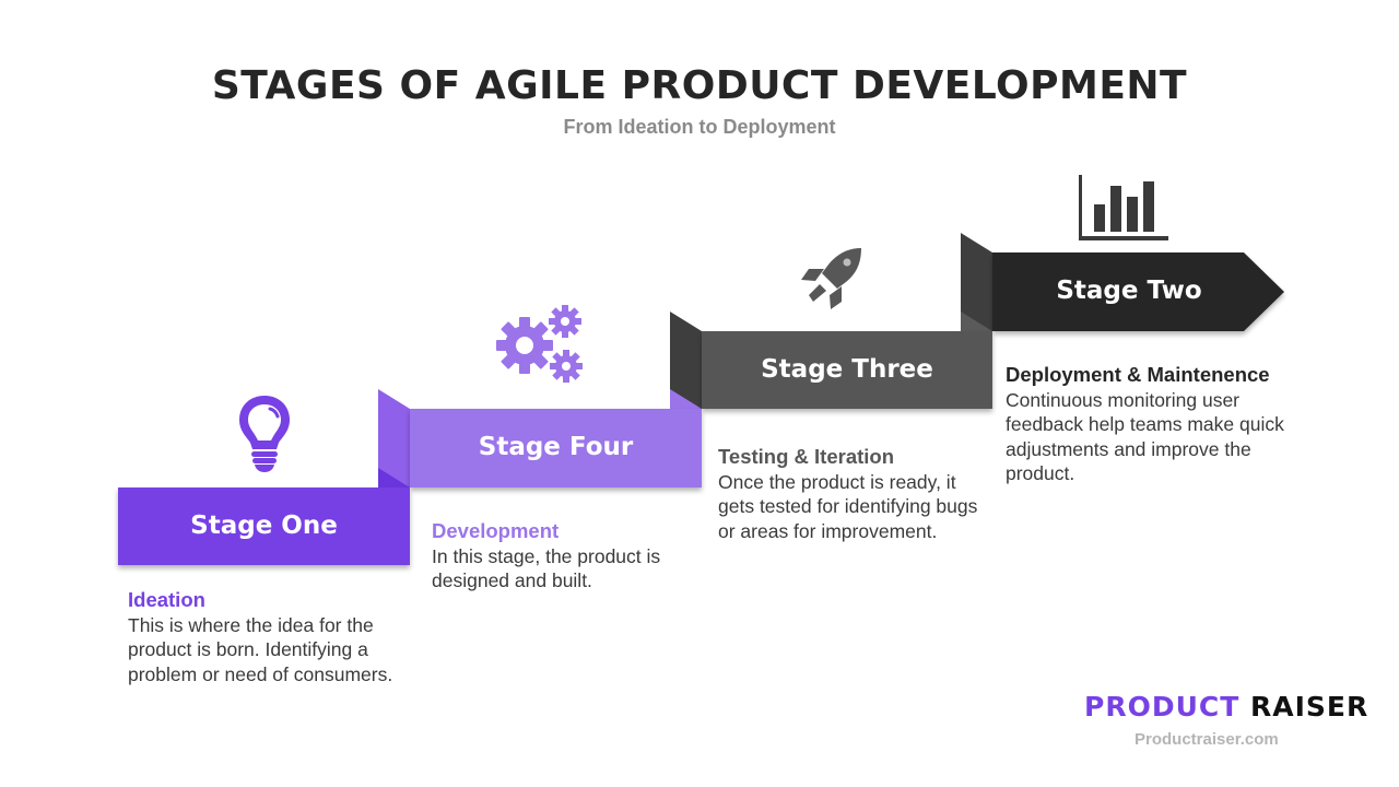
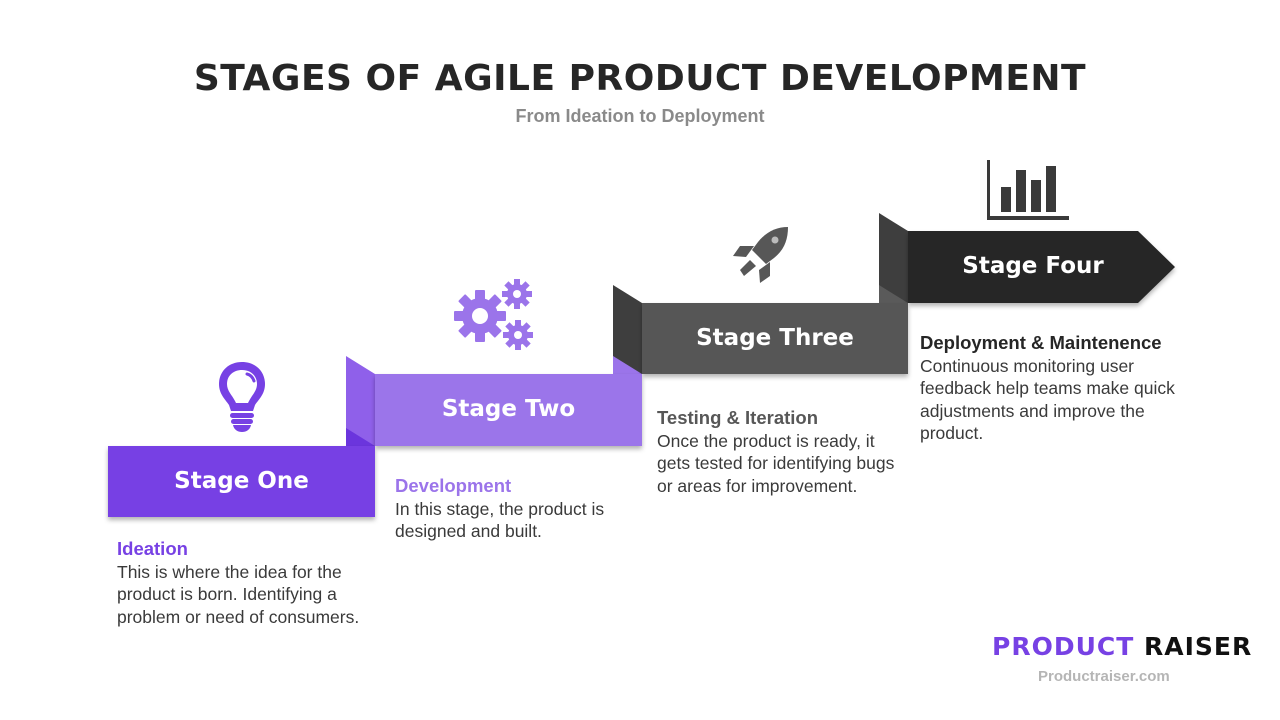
  STAGES OF AGILE PRODUCT DEVELOPMENT
  From Ideation to Deployment
  Stage One
- Stage Four
+ Stage Two
  Stage Three
- Stage Two
+ Stage Four
  Ideation
  This is where the idea for the product is born. Identifying a problem or need of consumers.
  Development
  In this stage, the product is designed and built.
  Testing & Iteration
  Once the product is ready, it gets tested for identifying bugs or areas for improvement.
  Deployment & Maintenence
  Continuous monitoring user feedback help teams make quick adjustments and improve the product.
  PRODUCT RAISER
  Productraiser.com
